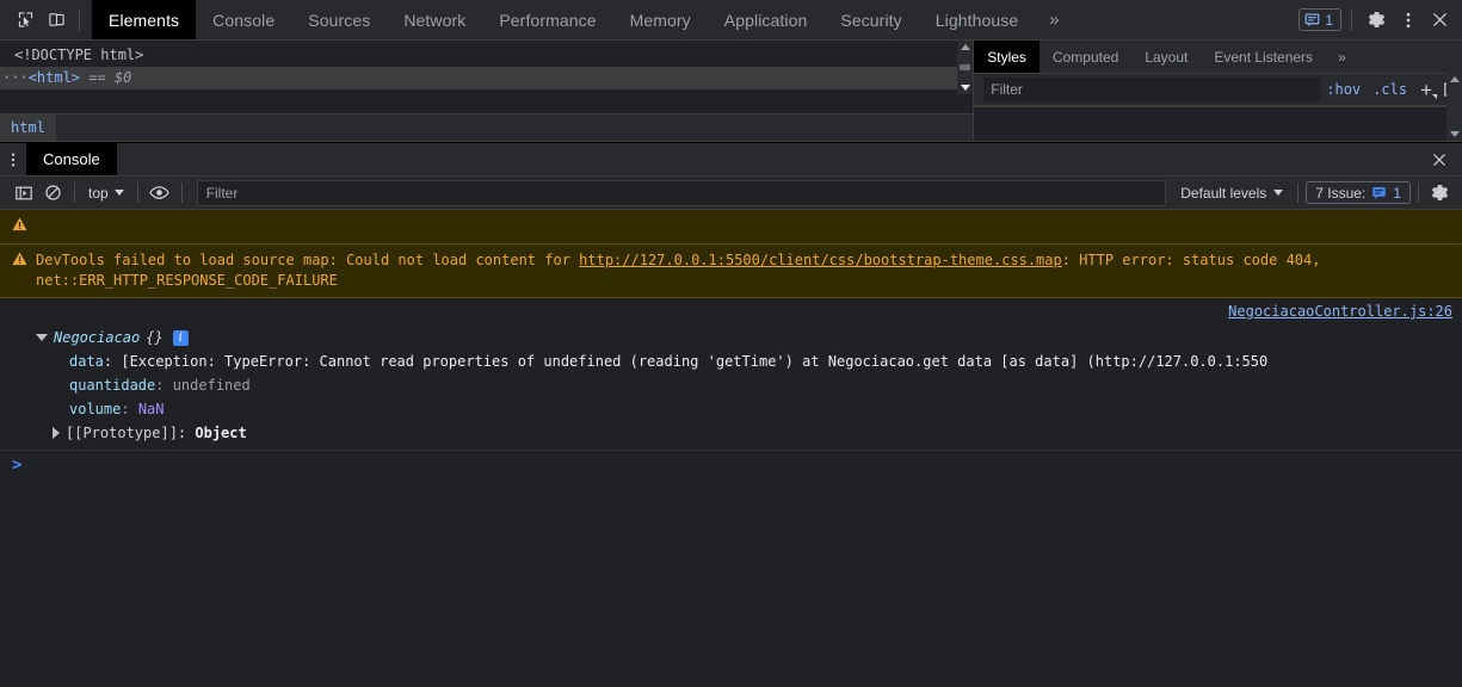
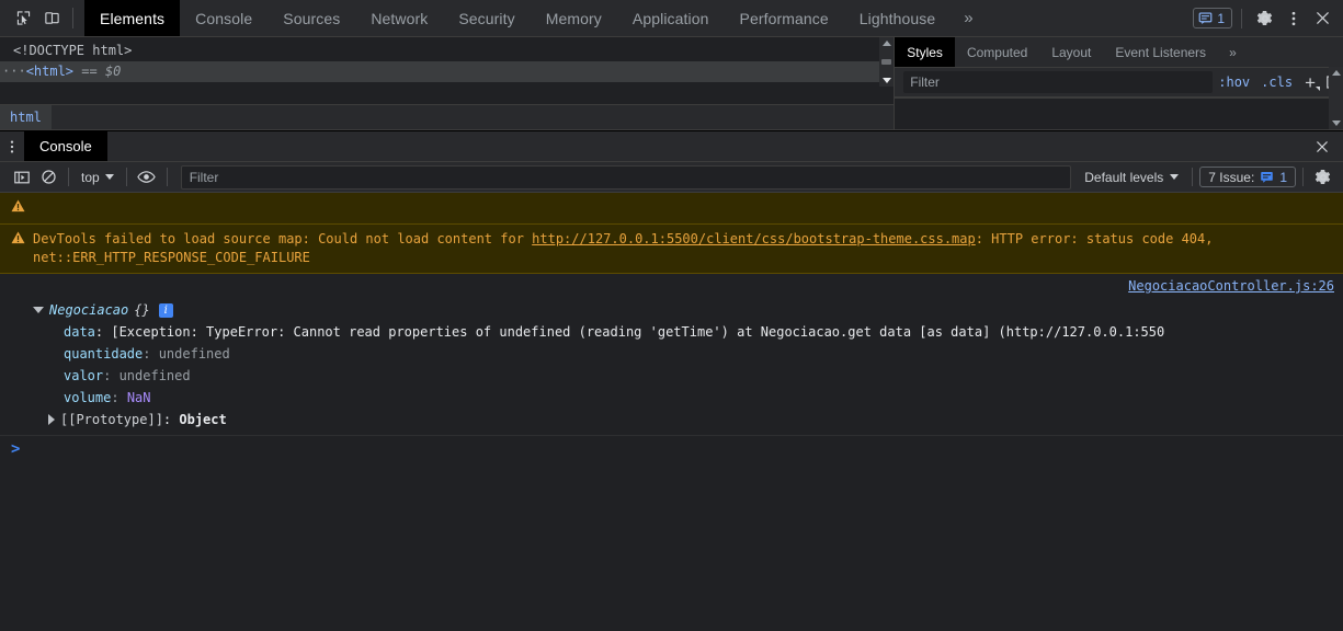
  Elements
  Console
  Sources
  Network
- Performance
+ Security
  Memory
  Application
- Security
+ Performance
  Lighthouse
  »
  1
  <!DOCTYPE html>
  ···<html> == $0
  html
  Styles
  Computed
  Layout
  Event Listeners
  »
  Filter
  :hov
  .cls
  +
  Console
  top
  Filter
  Default levels
  7 Issue:
  1
  DevTools failed to load source map: Could not load content for http://127.0.0.1:5500/client/css/bootstrap-theme.css.map: HTTP error: status code 404, net::ERR_HTTP_RESPONSE_CODE_FAILURE
  NegociacaoController.js:26
  Negociacao
  {}
  i
  data: [Exception: TypeError: Cannot read properties of undefined (reading 'getTime') at Negociacao.get data [as data] (http://127.0.0.1:550
  quantidade: undefined
+ valor: undefined
  volume: NaN
  [[Prototype]]
  :
  Object
  >
